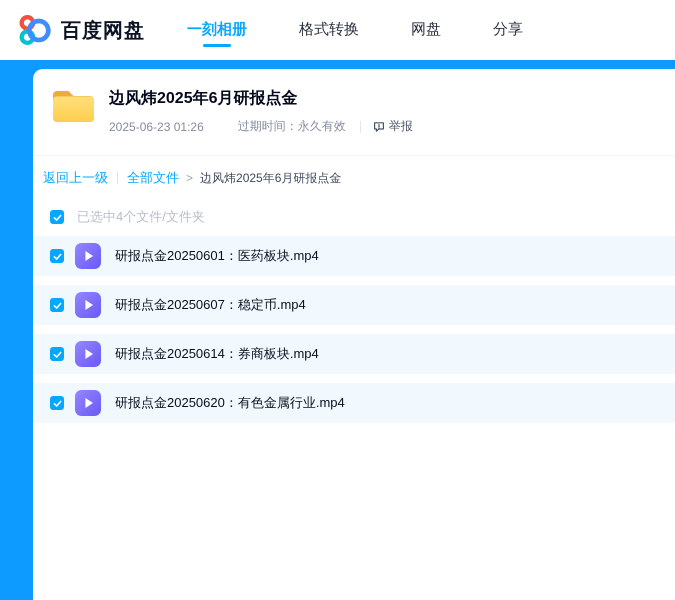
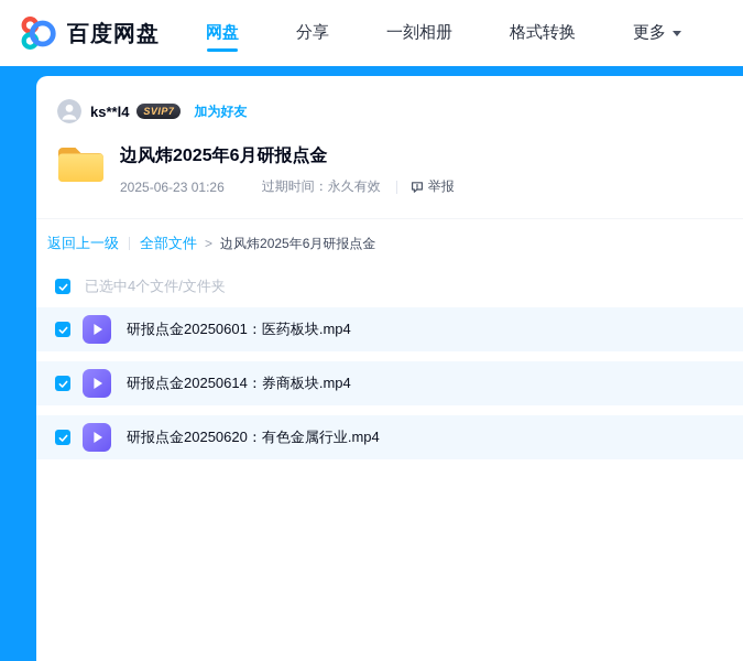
  百度网盘
- 一刻相册
+ 网盘
- 格式转换
+ 分享
- 网盘
+ 一刻相册
- 分享
+ 格式转换
+ 更多
+ ks**l4
+ SVIP7
+ 加为好友
  边风炜2025年6月研报点金
  2025-06-23 01:26
  过期时间：永久有效
  举报
  返回上一级
  全部文件
  >
  边风炜2025年6月研报点金
  已选中4个文件/文件夹
  研报点金20250601：医药板块.mp4
- 研报点金20250607：稳定币.mp4
  研报点金20250614：券商板块.mp4
  研报点金20250620：有色金属行业.mp4
